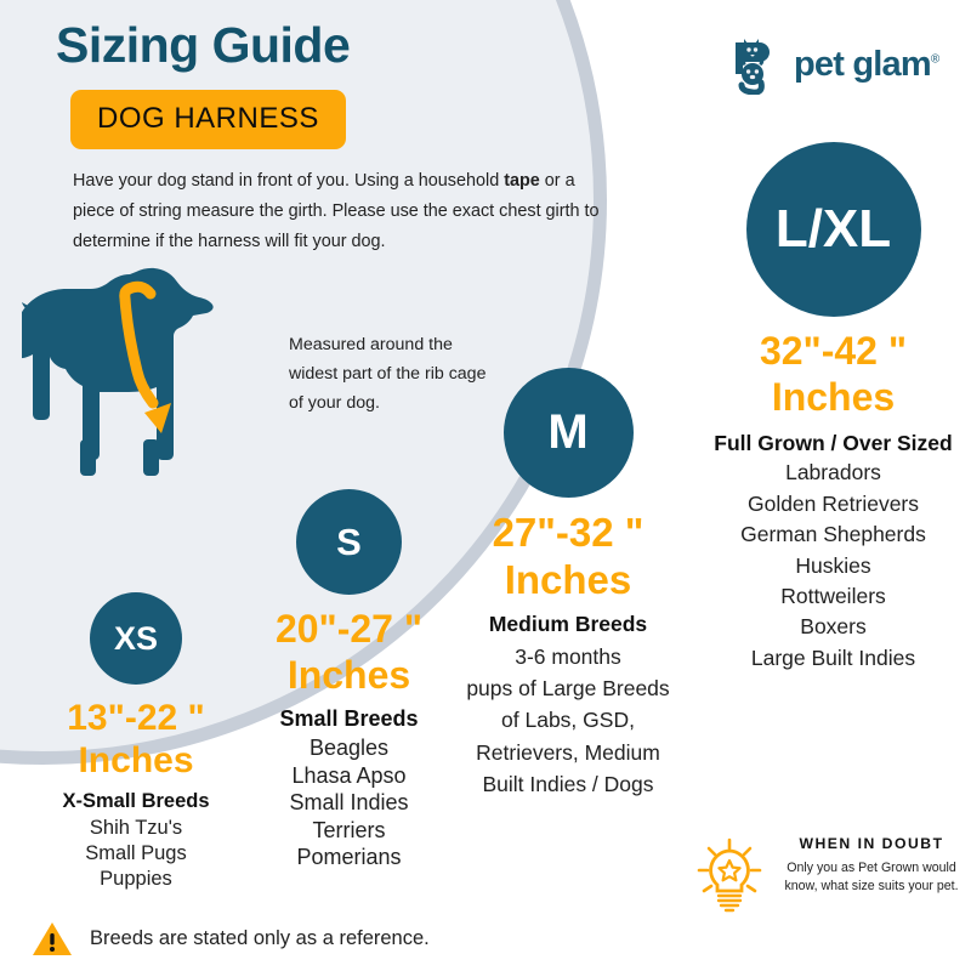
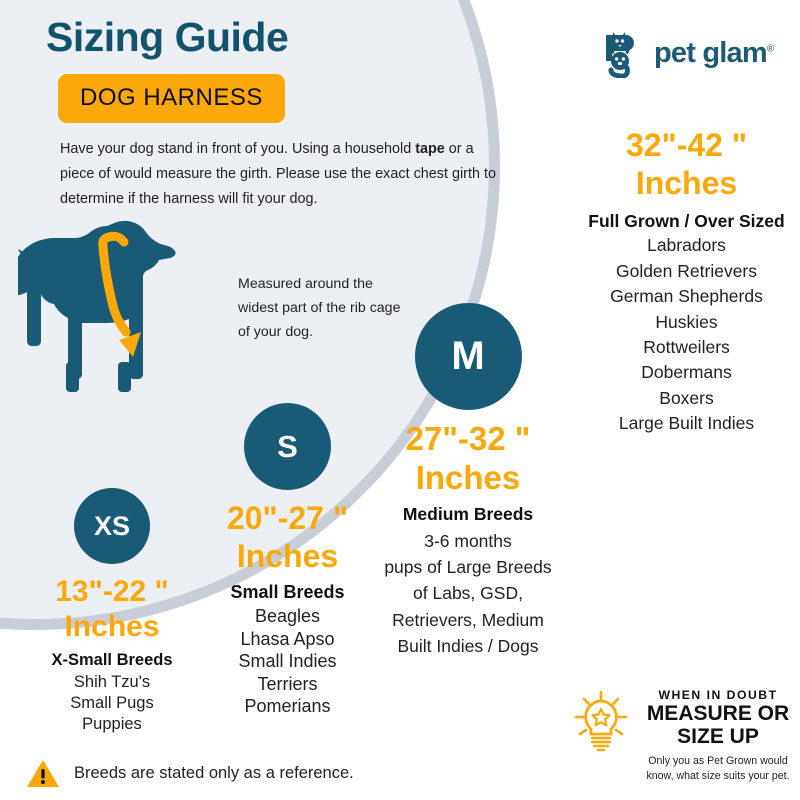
  Sizing Guide
  DOG HARNESS
- Have your dog stand in front of you. Using a household tape or a piece of string measure the girth. Please use the exact chest girth to determine if the harness will fit your dog.
+ Have your dog stand in front of you. Using a household tape or a piece of would measure the girth. Please use the exact chest girth to determine if the harness will fit your dog.
  pet glam®
  Measured around the widest part of the rib cage of your dog.
  XS
  13"-22 "
  Inches
  X-Small Breeds
  Shih Tzu's
  Small Pugs
  Puppies
  S
  20"-27 "
  Inches
  Small Breeds
  Beagles
  Lhasa Apso
  Small Indies
  Terriers
  Pomerians
  M
  27"-32 "
  Inches
  Medium Breeds
  3-6 months
  pups of Large Breeds
  of Labs, GSD,
  Retrievers, Medium
  Built Indies / Dogs
- L/XL
  32"-42 "
  Inches
  Full Grown / Over Sized
  Labradors
  Golden Retrievers
  German Shepherds
  Huskies
  Rottweilers
+ Dobermans
  Boxers
  Large Built Indies
  Breeds are stated only as a reference.
  WHEN IN DOUBT
+ MEASURE OR
+ SIZE UP
  Only you as Pet Grown would know, what size suits your pet.
